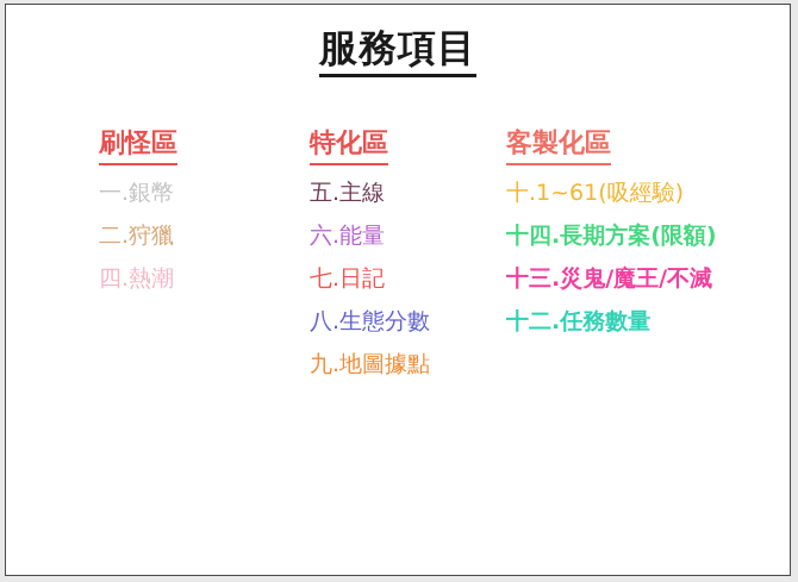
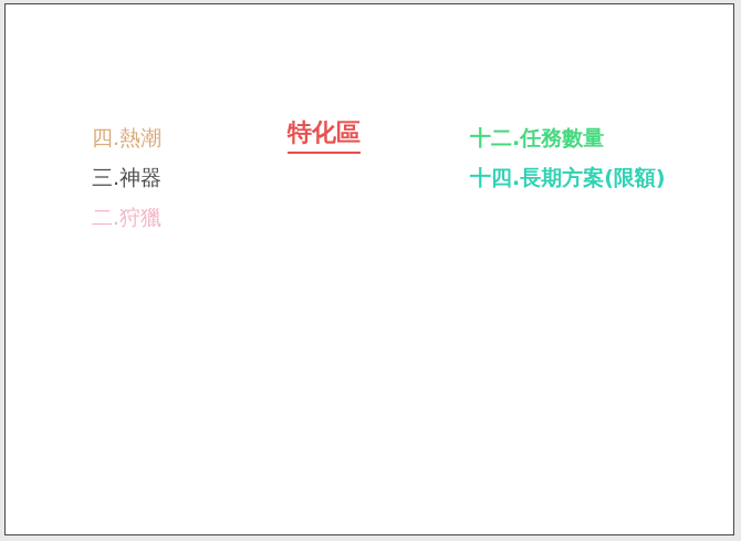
- 服務項目
- 刷怪區
- 一.銀幣
- 二.狩獵
+ 四.熱潮
+ 三.神器
- 四.熱潮
+ 二.狩獵
  特化區
- 五.主線
- 六.能量
- 七.日記
- 八.生態分數
- 九.地圖據點
- 客製化區
- 十.1~61(吸經驗)
- 十四.長期方案(限額)
+ 十二.任務數量
- 十三.災鬼/魔王/不滅
- 十二.任務數量
+ 十四.長期方案(限額)
